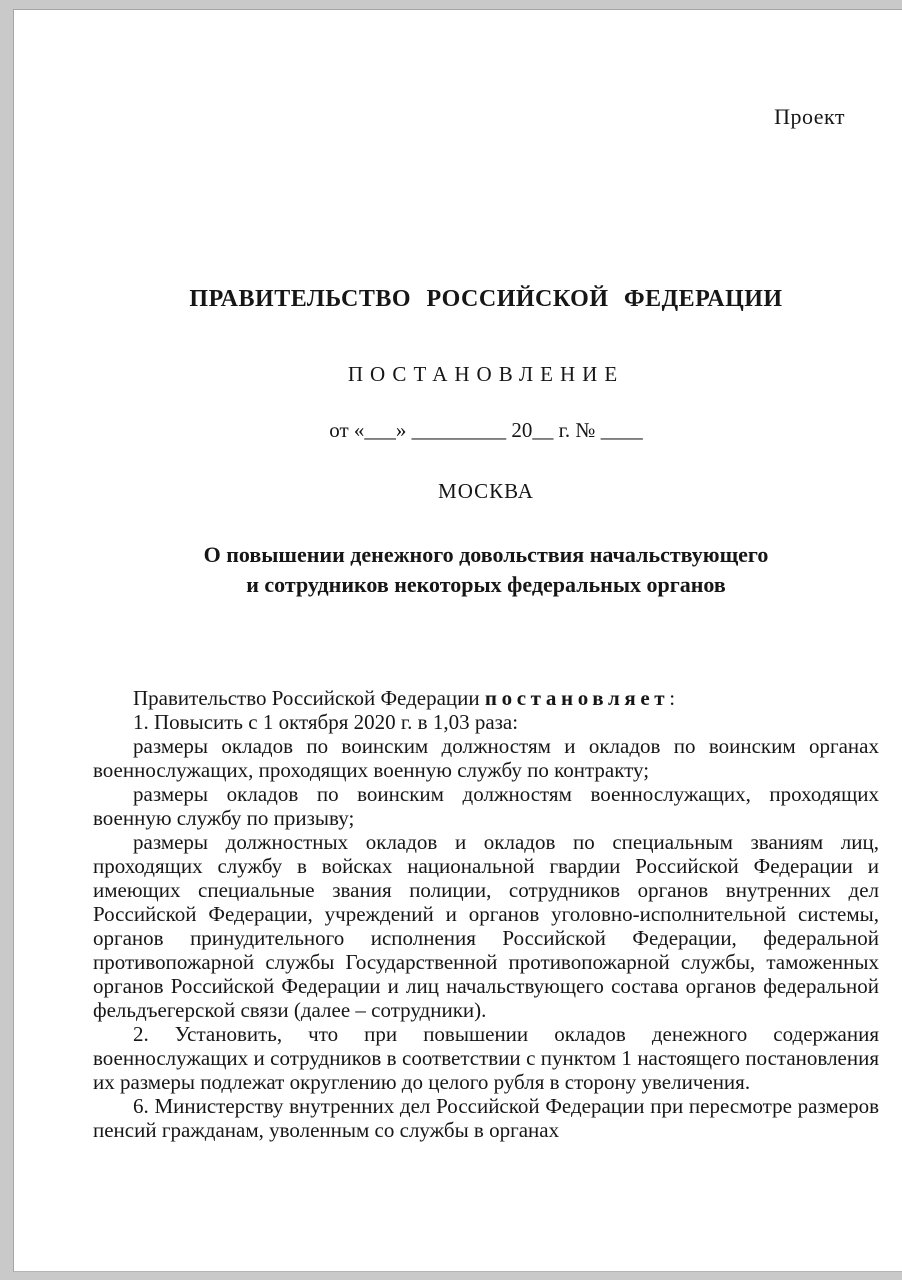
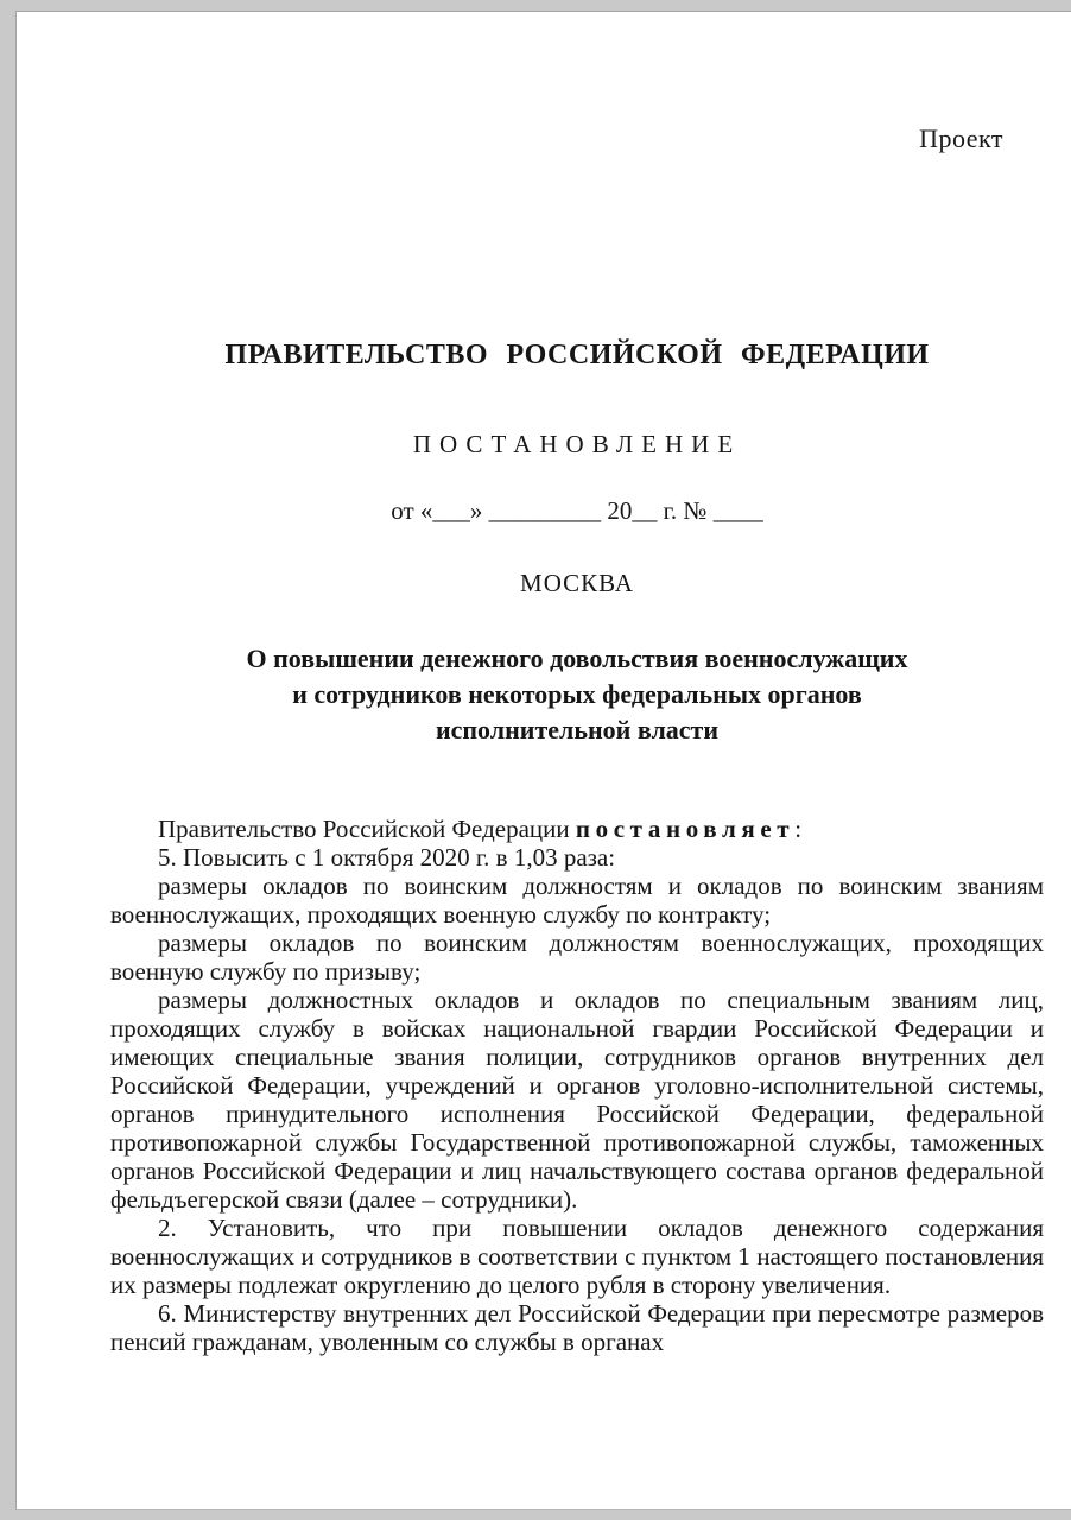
  Проект
  ПРАВИТЕЛЬСТВО РОССИЙСКОЙ ФЕДЕРАЦИИ
  ПОСТАНОВЛЕНИЕ
  от «___» _________ 20__ г. № ____
  МОСКВА
- О повышении денежного довольствия начальствующего
+ О повышении денежного довольствия военнослужащих
  и сотрудников некоторых федеральных органов
+ исполнительной власти
  Правительство Российской Федерации постановляет:
- 1. Повысить с 1 октября 2020 г. в 1,03 раза:
+ 5. Повысить с 1 октября 2020 г. в 1,03 раза:
- размеры окладов по воинским должностям и окладов по воинским органах военнослужащих, проходящих военную службу по контракту;
+ размеры окладов по воинским должностям и окладов по воинским званиям военнослужащих, проходящих военную службу по контракту;
  размеры окладов по воинским должностям военнослужащих, проходящих военную службу по призыву;
  размеры должностных окладов и окладов по специальным званиям лиц, проходящих службу в войсках национальной гвардии Российской Федерации и имеющих специальные звания полиции, сотрудников органов внутренних дел Российской Федерации, учреждений и органов уголовно-исполнительной системы, органов принудительного исполнения Российской Федерации, федеральной противопожарной службы Государственной противопожарной службы, таможенных органов Российской Федерации и лиц начальствующего состава органов федеральной фельдъегерской связи (далее – сотрудники).
  2. Установить, что при повышении окладов денежного содержания военнослужащих и сотрудников в соответствии с пунктом 1 настоящего постановления их размеры подлежат округлению до целого рубля в сторону увеличения.
  6. Министерству внутренних дел Российской Федерации при пересмотре размеров пенсий гражданам, уволенным со службы в органах
